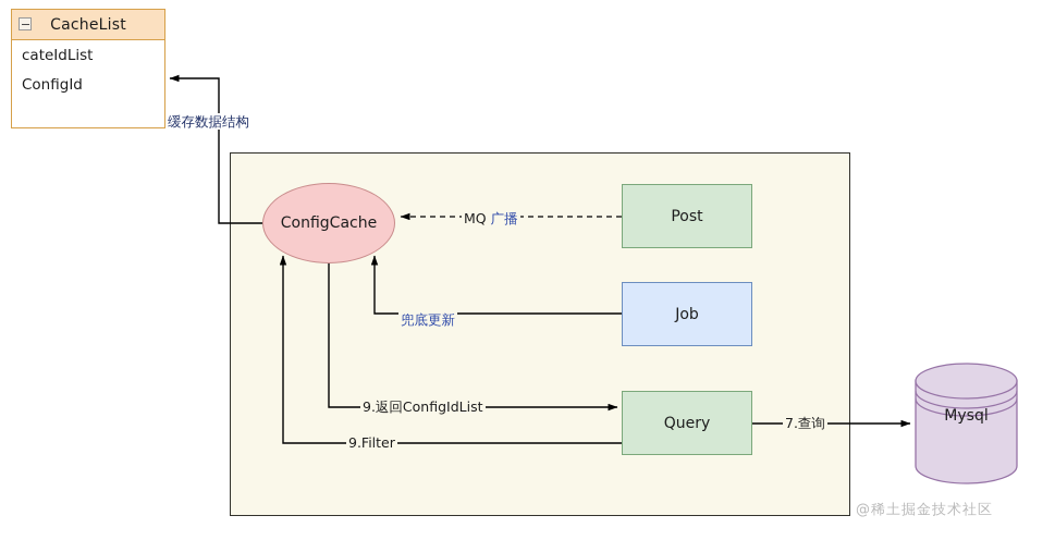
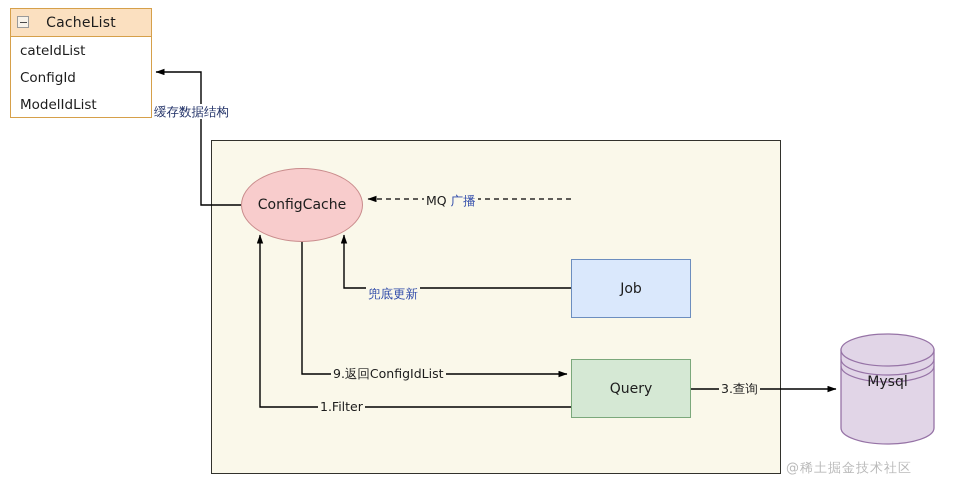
  CacheList
  cateIdList
  ConfigId
+ ModelIdList
  ConfigCache
- Post
  Job
  Query
  Mysql
  缓存数据结构
  MQ 广播
  兜底更新
  9.返回ConfigIdList
- 9.Filter
+ 1.Filter
- 7.查询
+ 3.查询
  @稀土掘金技术社区
